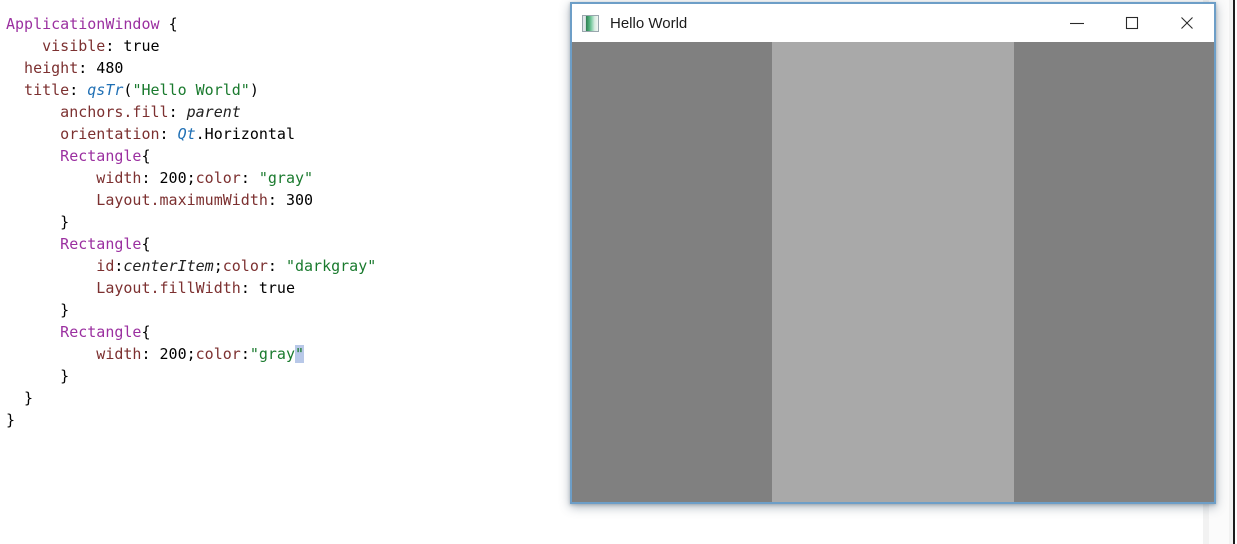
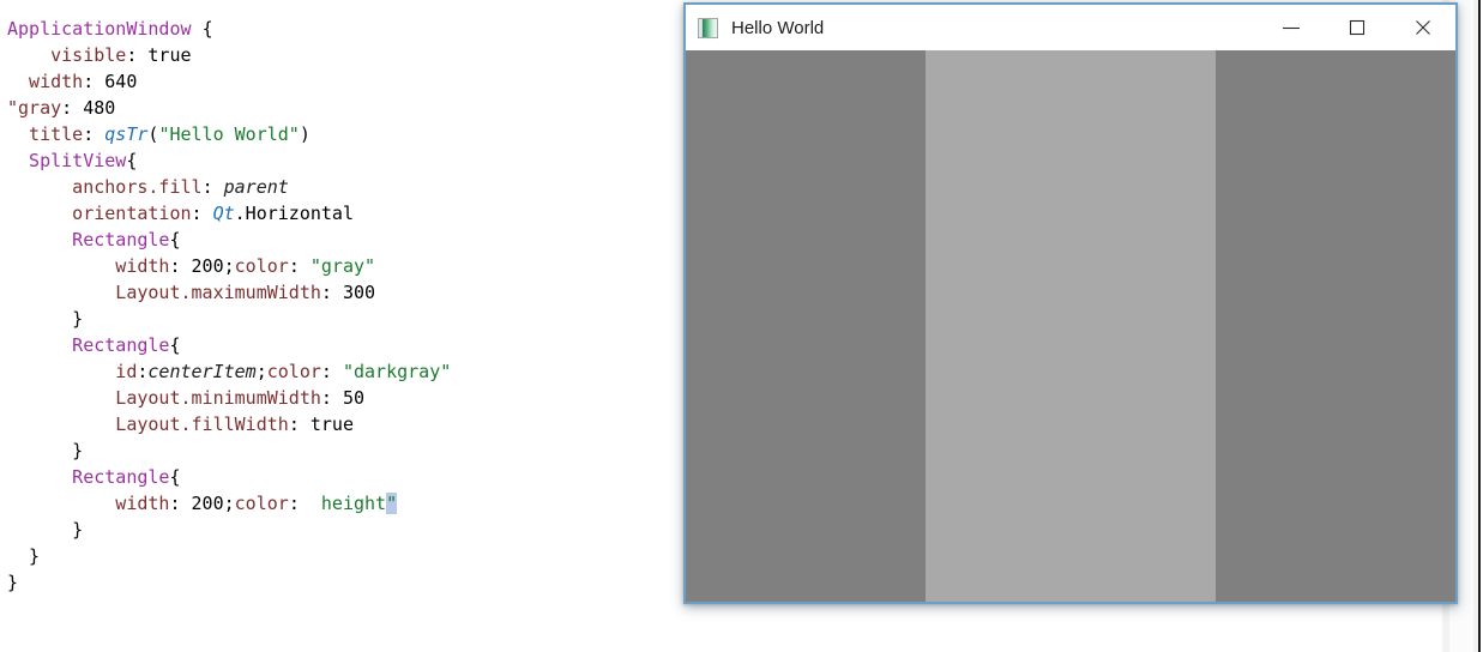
  ApplicationWindow {
  visible: true
+ width: 640
- height: 480
+ "gray: 480
  title: qsTr("Hello World")
+ SplitView{
  anchors.fill: parent
  orientation: Qt.Horizontal
  Rectangle{
  width: 200;color: "gray"
  Layout.maximumWidth: 300
  }
  Rectangle{
  id:centerItem;color: "darkgray"
+ Layout.minimumWidth: 50
  Layout.fillWidth: true
  }
  Rectangle{
- width: 200;color:"gray"
+ width: 200;color: height"
  }
  }
  }
  Hello World
